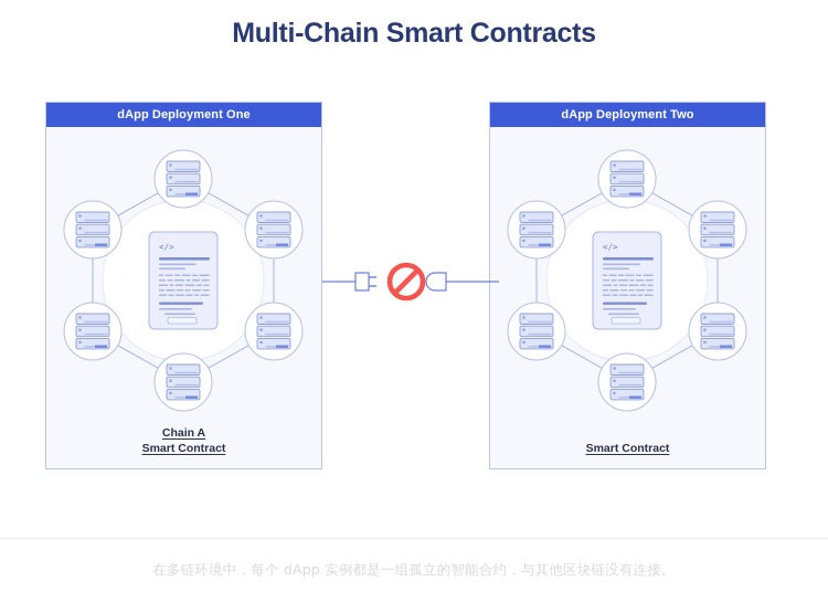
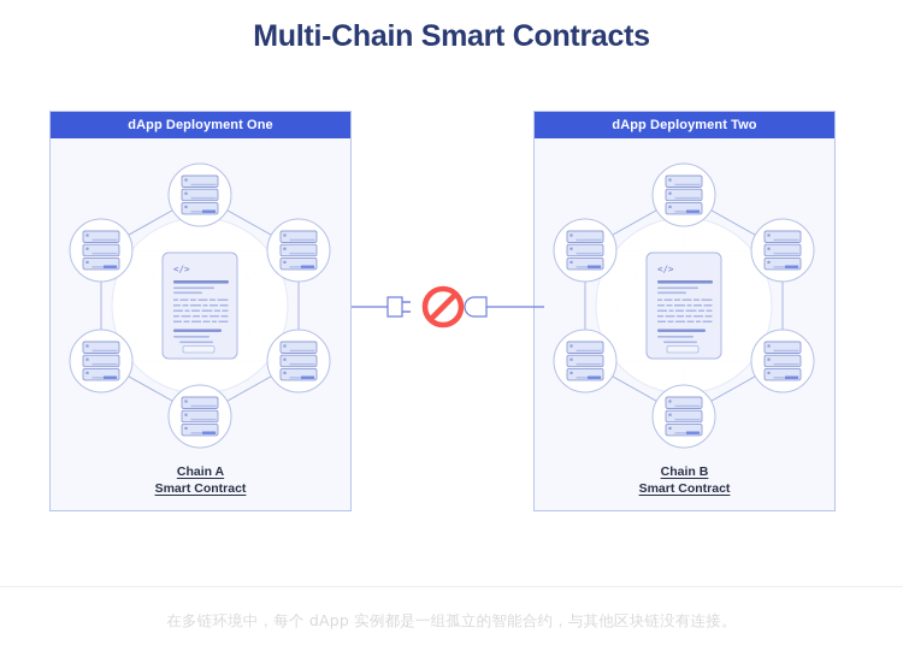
  Multi-Chain Smart Contracts
  dApp Deployment One
  Chain A
  Smart Contract
  dApp Deployment Two
+ Chain B
  Smart Contract
  在多链环境中，每个 dApp 实例都是一组孤立的智能合约，与其他区块链没有连接。
